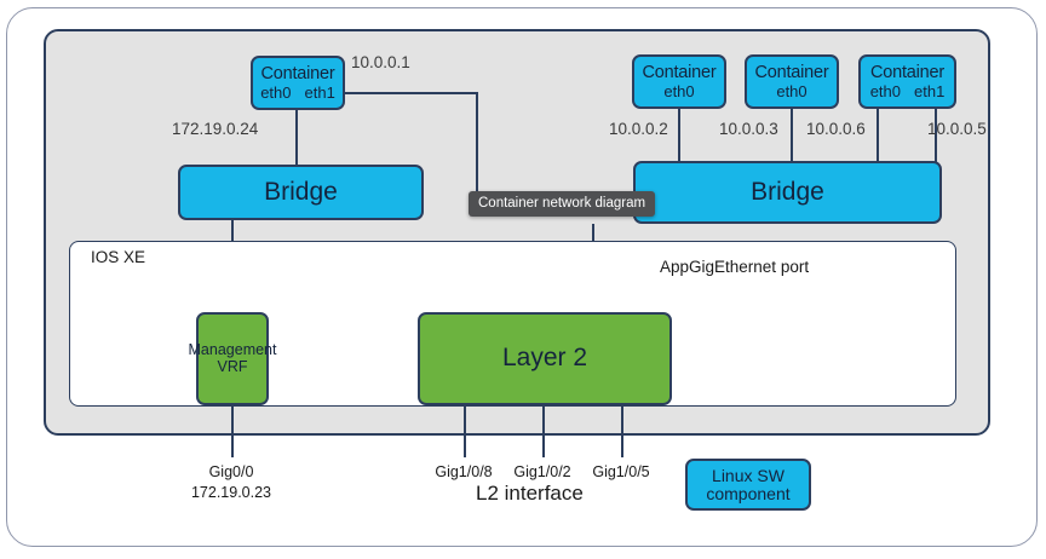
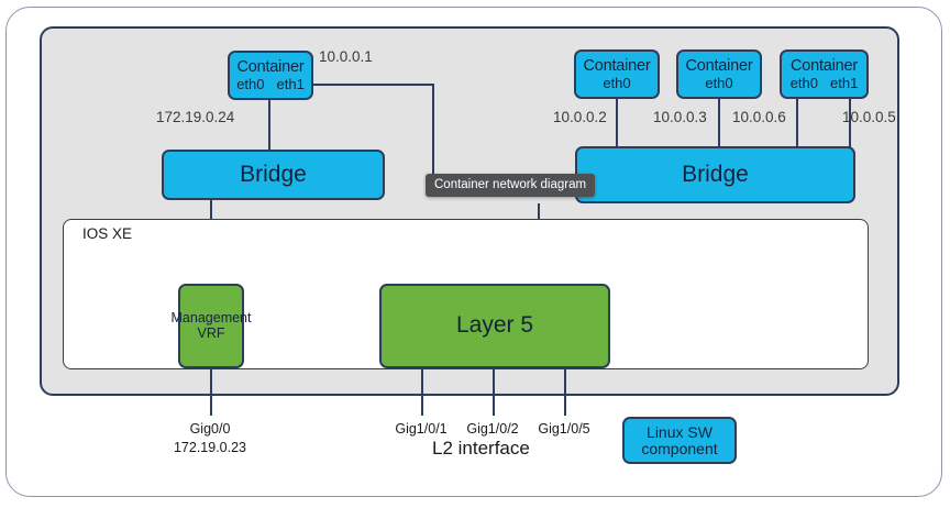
  Container
  eth0
  eth1
  172.19.0.24
  10.0.0.1
  Container
  eth0
  Container
  eth0
  Container
  eth0
  eth1
  10.0.0.2
  10.0.0.3
  10.0.0.6
  10.0.0.5
  Bridge
  Bridge
  IOS XE
  Management
  VRF
- Layer 2
+ Layer 5
- AppGigEthernet port
  Container network diagram
  Gig0/0
  172.19.0.23
- Gig1/0/8
+ Gig1/0/1
  Gig1/0/2
  Gig1/0/5
  L2 interface
  Linux SW
  component
